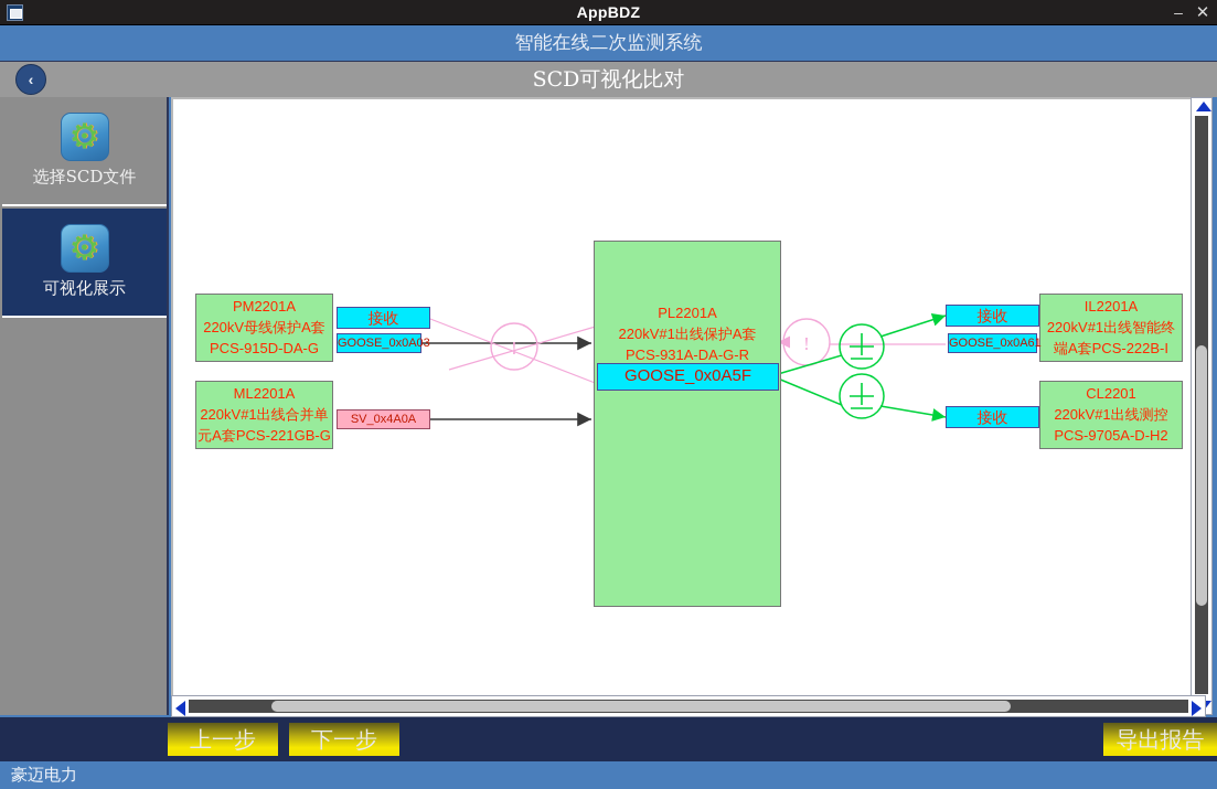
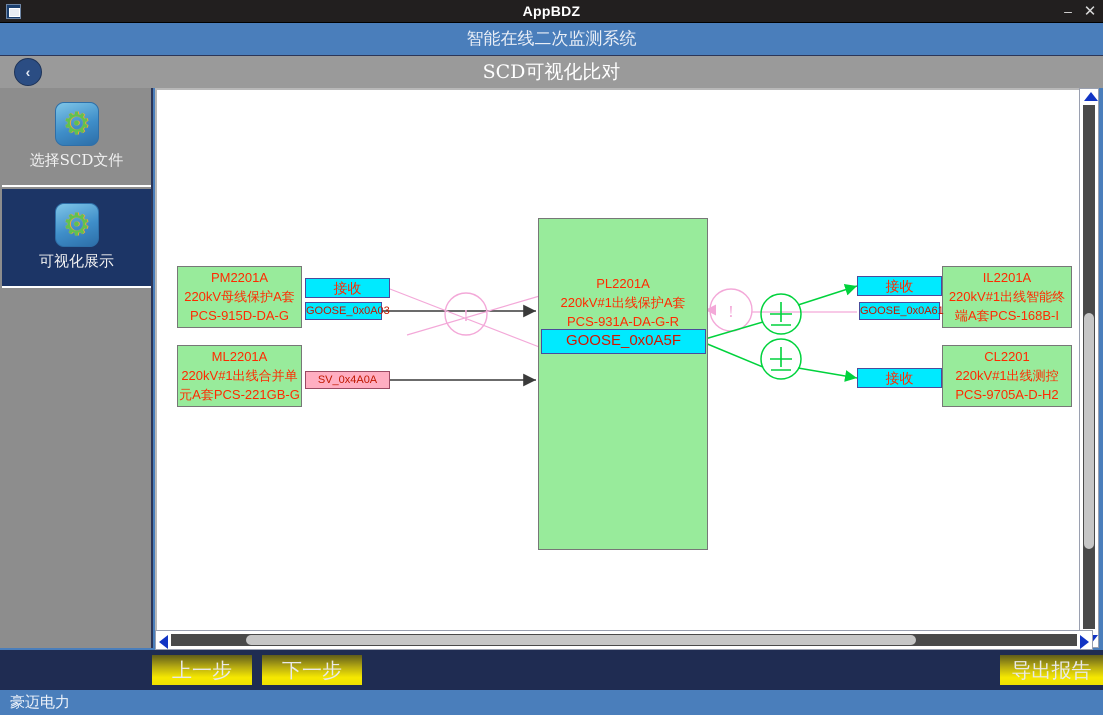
  AppBDZ
  –
  ✕
  智能在线二次监测系统
  SCD可视化比对
  ‹
  选择SCD文件
  可视化展示
  !
  !
  PM2201A
  220kV母线保护A套
  PCS-915D-DA-G
  ML2201A
  220kV#1出线合并单
  元A套PCS-221GB-G
  PL2201A
  220kV#1出线保护A套
  PCS-931A-DA-G-R
  IL2201A
  220kV#1出线智能终
- 端A套PCS-222B-I
+ 端A套PCS-168B-I
  CL2201
  220kV#1出线测控
  PCS-9705A-D-H2
  接收
  GOOSE_0x0A03
  SV_0x4A0A
  GOOSE_0x0A5F
  接收
  GOOSE_0x0A61
  接收
  上一步
  下一步
  导出报告
  豪迈电力
